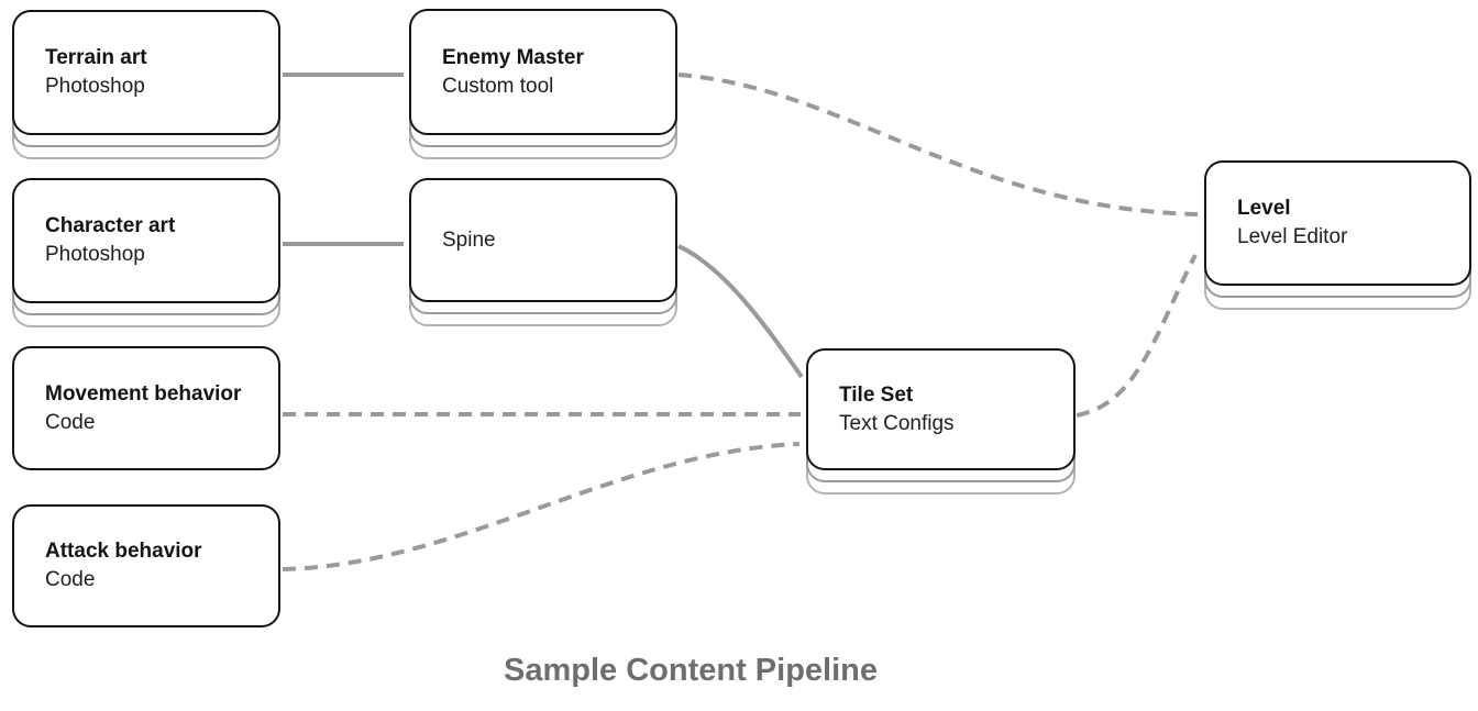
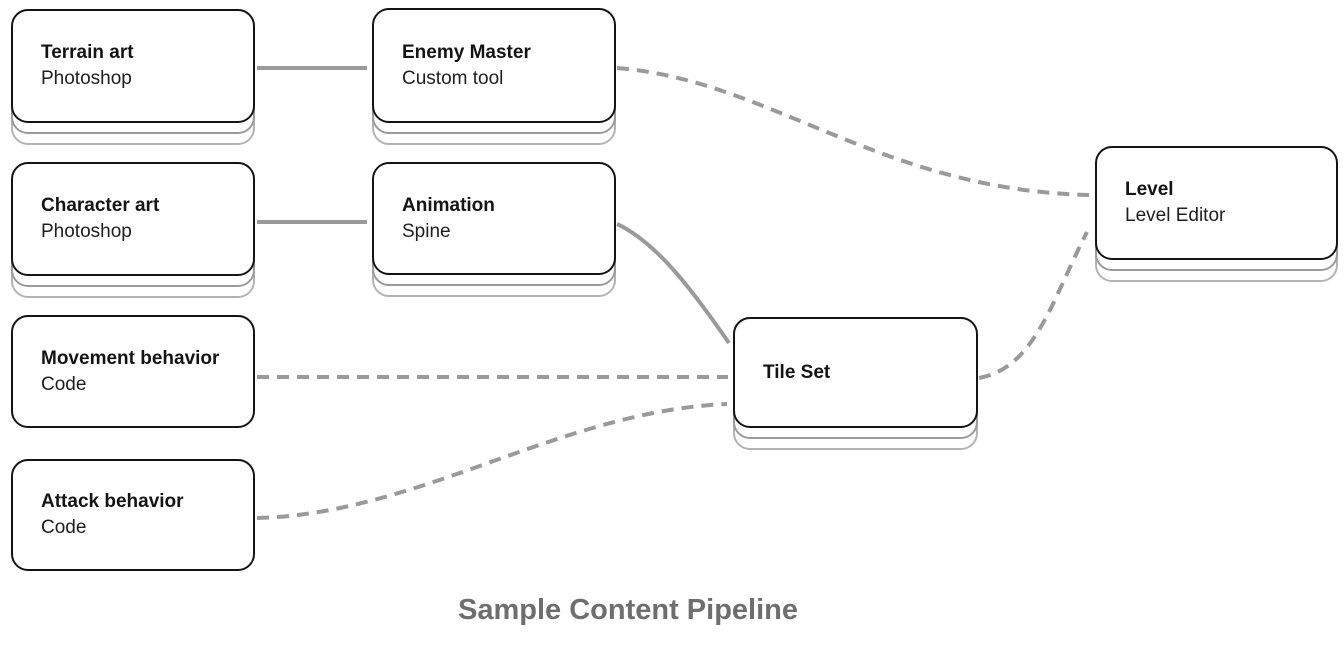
  Terrain art
  Photoshop
  Enemy Master
  Custom tool
  Character art
  Photoshop
+ Animation
  Spine
  Movement behavior
  Code
  Attack behavior
  Code
  Tile Set
- Text Configs
  Level
  Level Editor
  Sample Content Pipeline
